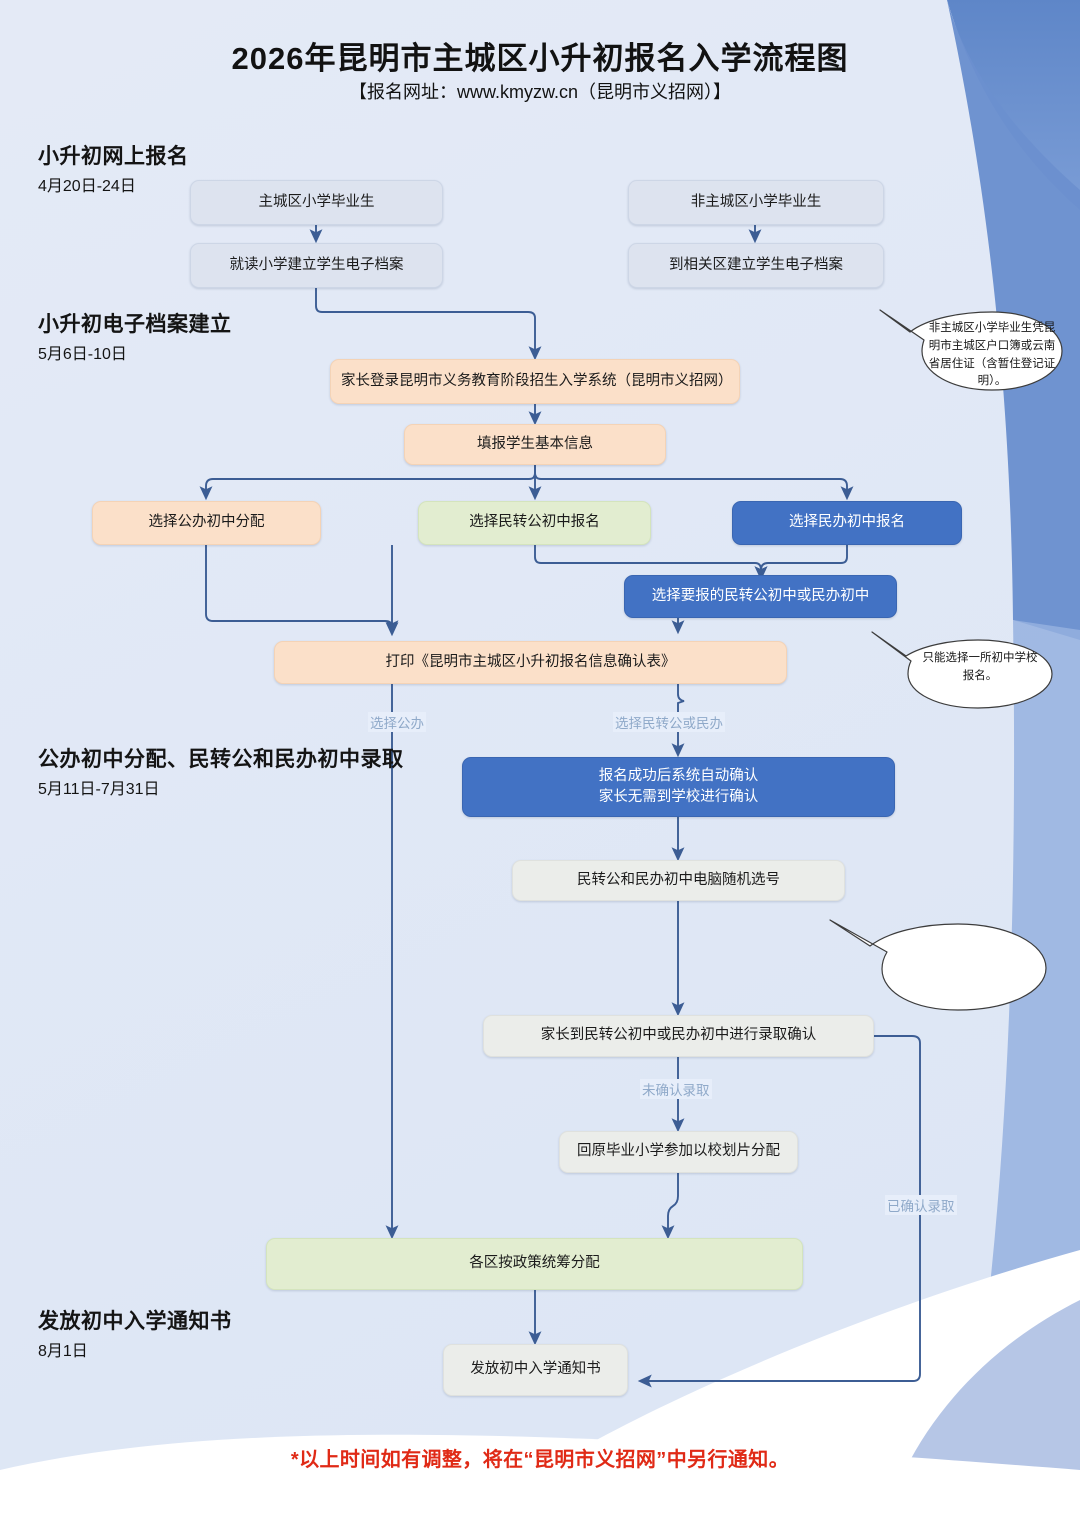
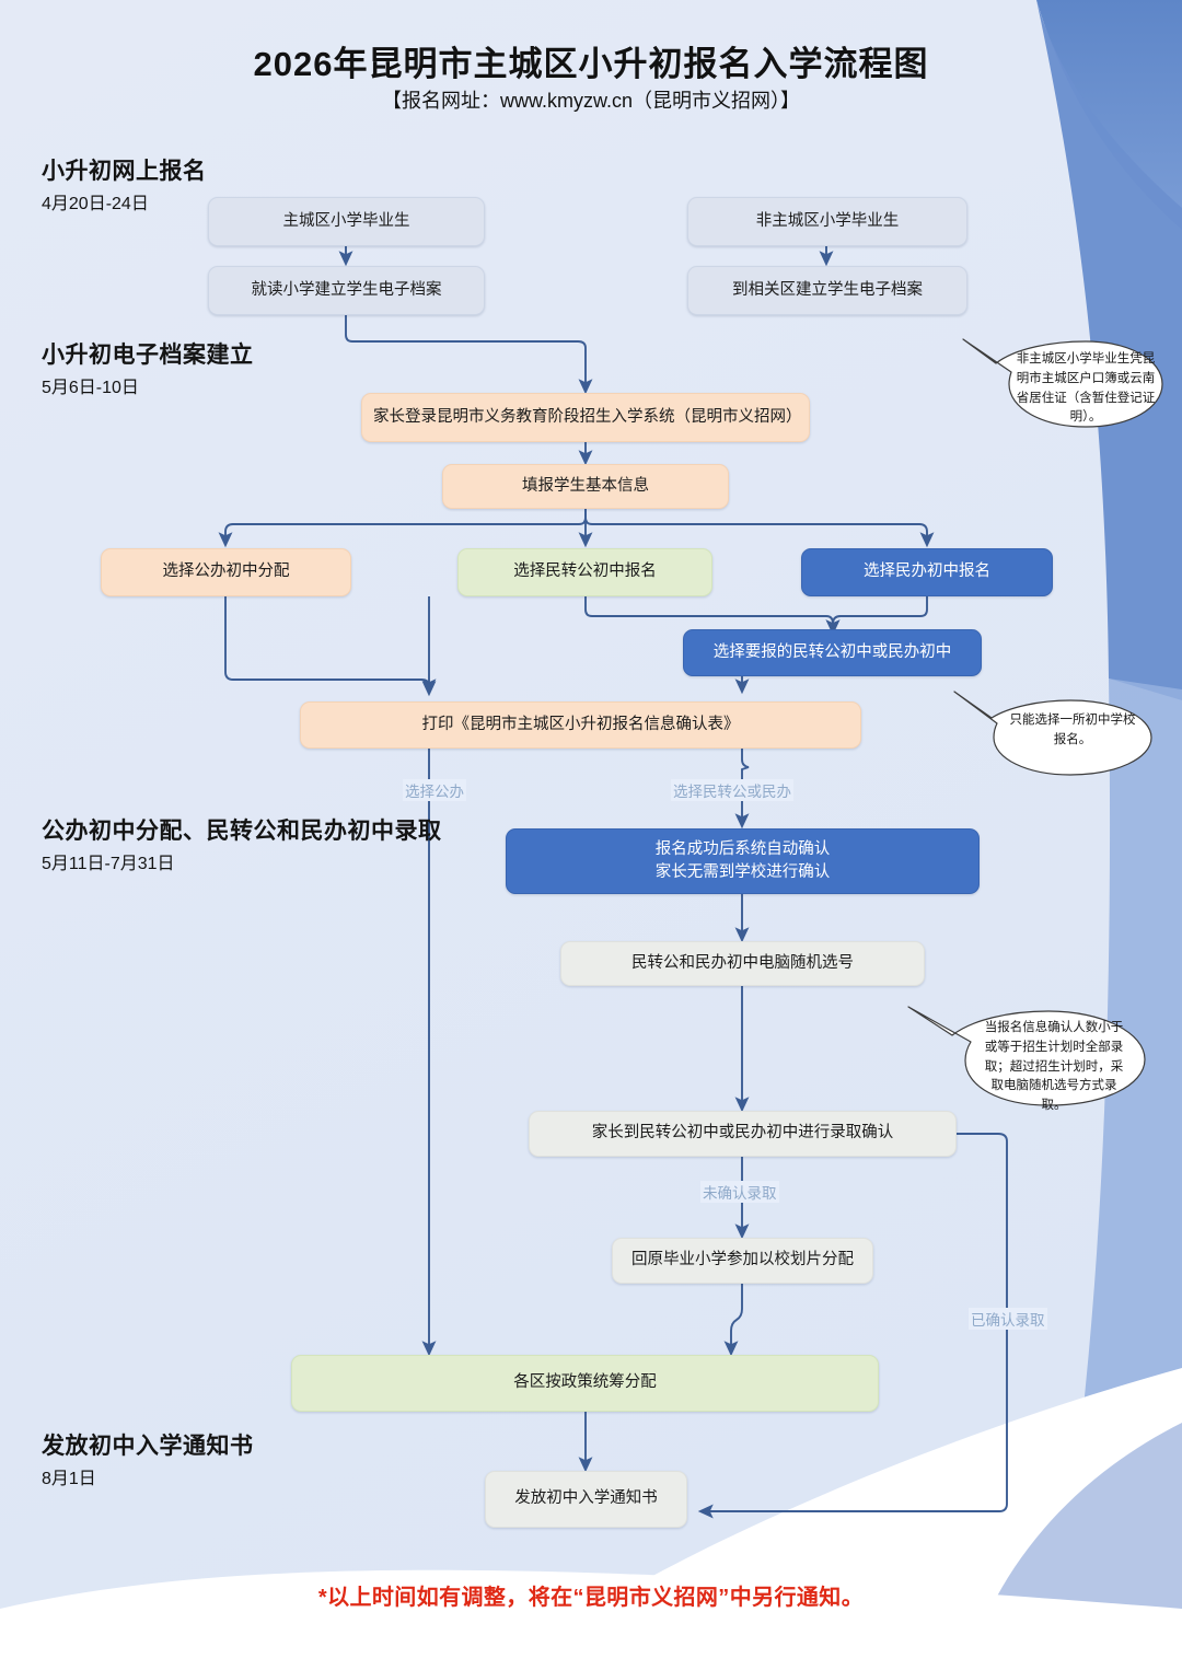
  2026年昆明市主城区小升初报名入学流程图
  【报名网址：www.kmyzw.cn（昆明市义招网）】
  小升初网上报名
  4月20日-24日
  小升初电子档案建立
  5月6日-10日
  公办初中分配、民转公和民办初中录取
  5月11日-7月31日
  发放初中入学通知书
  8月1日
  主城区小学毕业生
  非主城区小学毕业生
  就读小学建立学生电子档案
  到相关区建立学生电子档案
  家长登录昆明市义务教育阶段招生入学系统（昆明市义招网）
  填报学生基本信息
  选择公办初中分配
  选择民转公初中报名
  选择民办初中报名
  选择要报的民转公初中或民办初中
  打印《昆明市主城区小升初报名信息确认表》
  报名成功后系统自动确认
  家长无需到学校进行确认
  民转公和民办初中电脑随机选号
  家长到民转公初中或民办初中进行录取确认
  回原毕业小学参加以校划片分配
  各区按政策统筹分配
  发放初中入学通知书
  选择公办
  选择民转公或民办
  未确认录取
  已确认录取
  非主城区小学毕业生凭昆明市主城区户口簿或云南省居住证（含暂住登记证明）。
  只能选择一所初中学校报名。
+ 当报名信息确认人数小于或等于招生计划时全部录取；超过招生计划时，采取电脑随机选号方式录取。
  *以上时间如有调整，将在“昆明市义招网”中另行通知。
